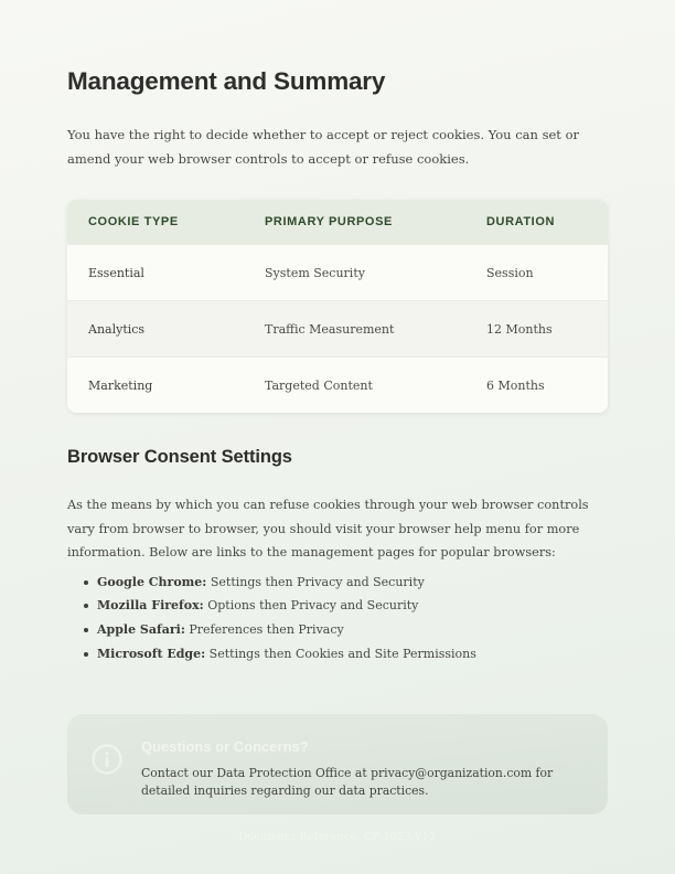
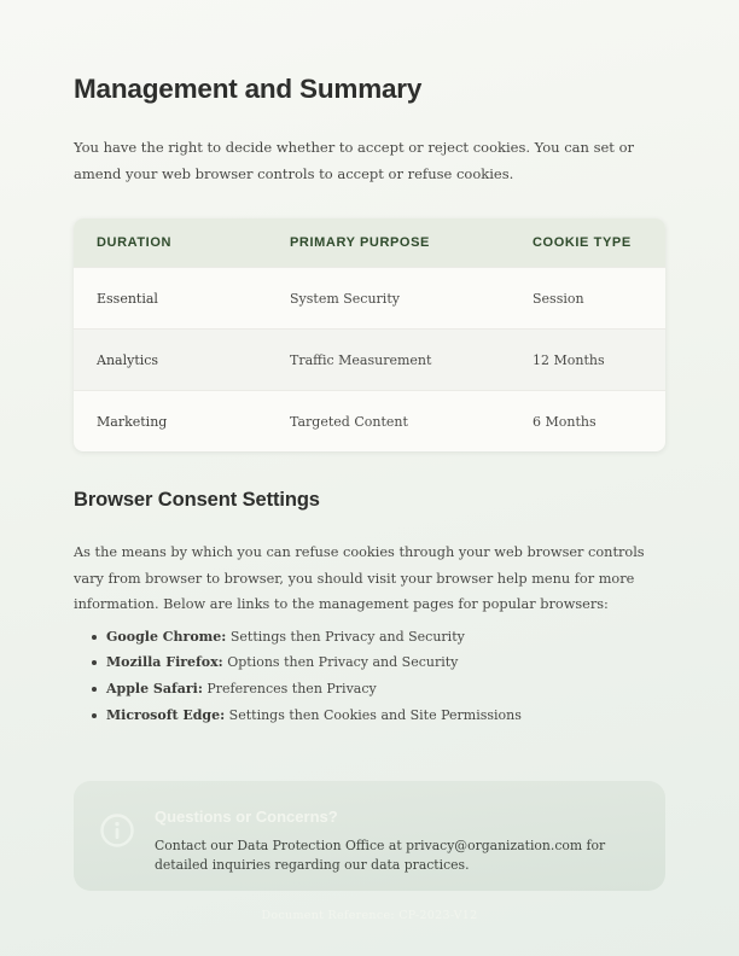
  Management and Summary
  You have the right to decide whether to accept or reject cookies. You can set or amend your web browser controls to accept or refuse cookies.
- COOKIE TYPE
+ DURATION
  PRIMARY PURPOSE
- DURATION
+ COOKIE TYPE
  Essential
  System Security
  Session
  Analytics
  Traffic Measurement
  12 Months
  Marketing
  Targeted Content
  6 Months
  Browser Consent Settings
  As the means by which you can refuse cookies through your web browser controls vary from browser to browser, you should visit your browser help menu for more information. Below are links to the management pages for popular browsers:
  Google Chrome: Settings then Privacy and Security
  Mozilla Firefox: Options then Privacy and Security
  Apple Safari: Preferences then Privacy
  Microsoft Edge: Settings then Cookies and Site Permissions
  Contact our Data Protection Office at privacy@organization.com for detailed inquiries regarding our data practices.
